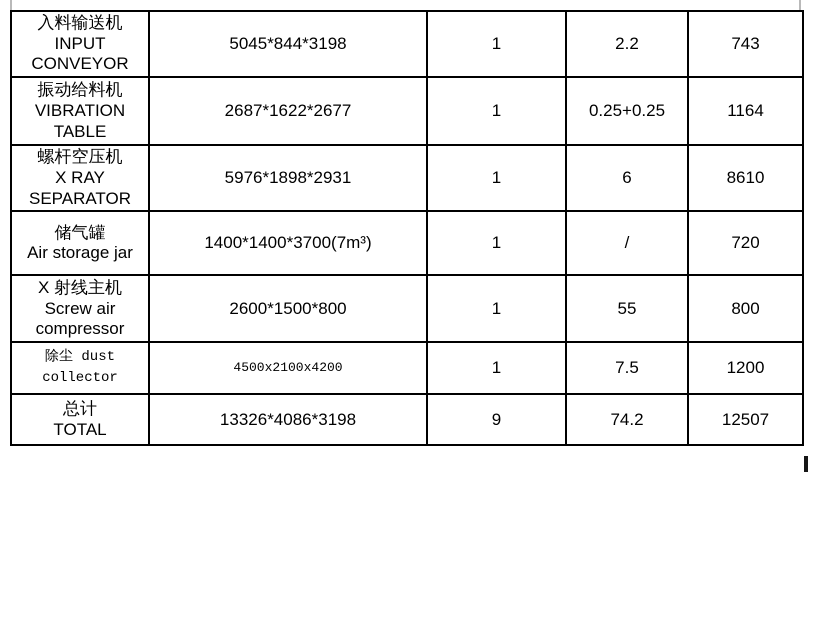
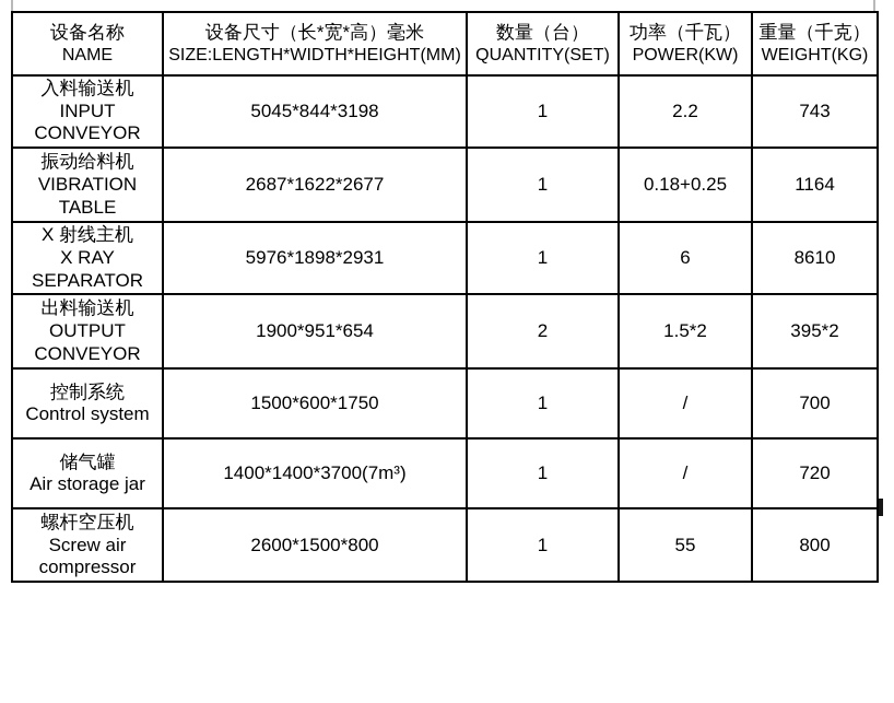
+ 设备名称 NAME	设备尺寸（长*宽*高）毫米 SIZE:LENGTH*WIDTH*HEIGHT(MM)	数量（台） QUANTITY(SET)	功率（千瓦） POWER(KW)	重量（千克） WEIGHT(KG)
  入料输送机 INPUT CONVEYOR	5045*844*3198	1	2.2	743
- 振动给料机 VIBRATION TABLE	2687*1622*2677	1	0.25+0.25	1164
+ 振动给料机 VIBRATION TABLE	2687*1622*2677	1	0.18+0.25	1164
- 螺杆空压机 X RAY SEPARATOR	5976*1898*2931	1	6	8610
+ X 射线主机 X RAY SEPARATOR	5976*1898*2931	1	6	8610
+ 出料输送机 OUTPUT CONVEYOR	1900*951*654	2	1.5*2	395*2
+ 控制系统 Control system	1500*600*1750	1	/	700
  储气罐 Air storage jar	1400*1400*3700(7m³)	1	/	720
- X 射线主机 Screw air compressor	2600*1500*800	1	55	800
+ 螺杆空压机 Screw air compressor	2600*1500*800	1	55	800
- 除尘 dust collector	4500x2100x4200	1	7.5	1200
- 总计 TOTAL	13326*4086*3198	9	74.2	12507
